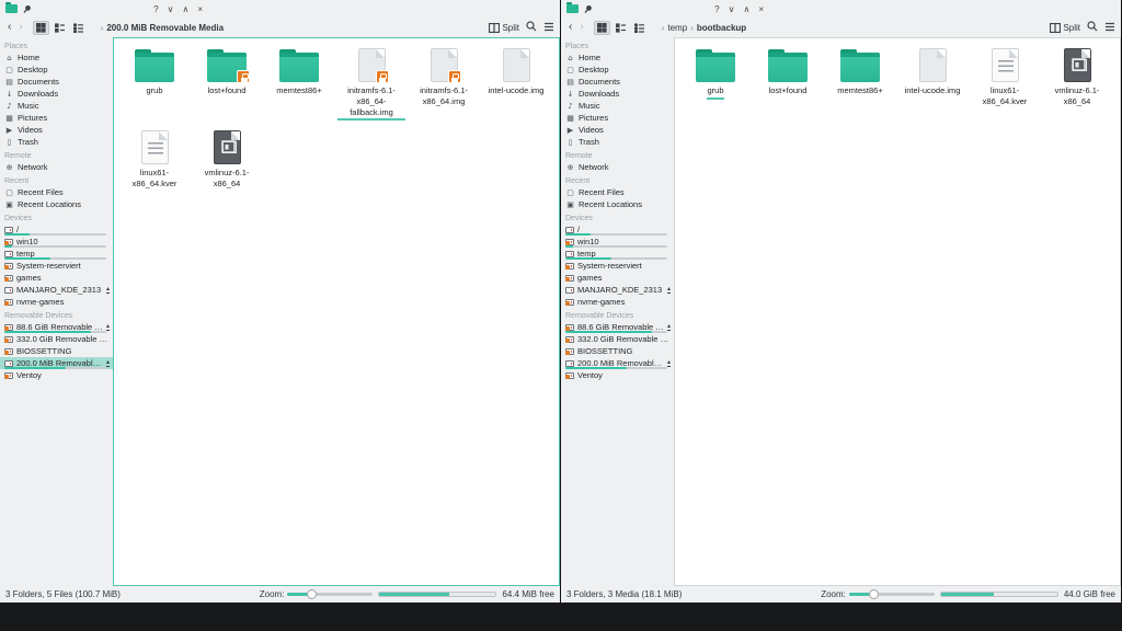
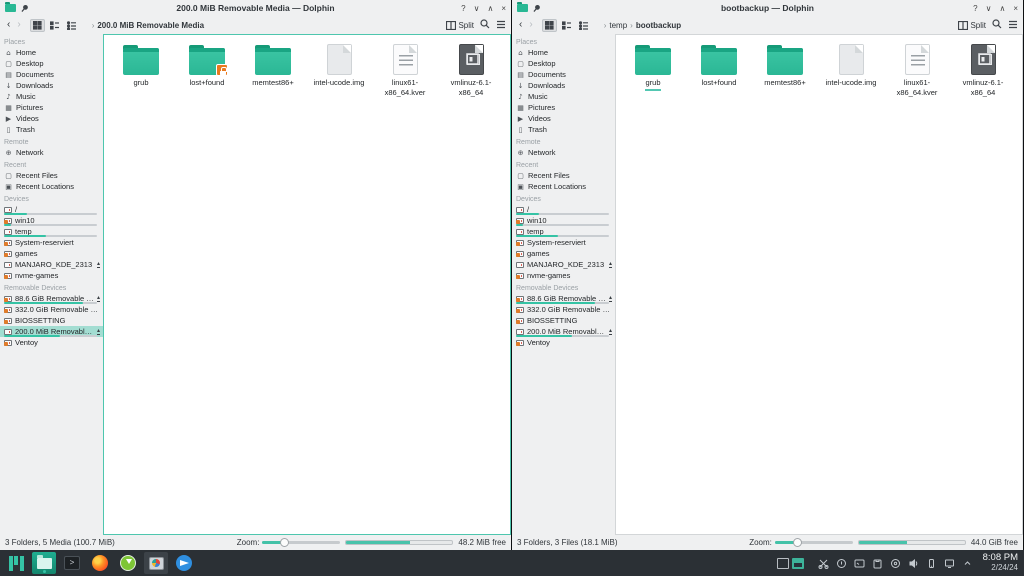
+ 200.0 MiB Removable Media — Dolphin
  ?
  ∨
  ∧
  ×
  ‹
  ›
  ›
  200.0 MiB Removable Media
  Split
  ⌂
  Home
  ▢
  Desktop
  ▤
  Documents
  ↓
  Downloads
  ♪
  Music
  ▦
  Pictures
  ▶
  Videos
  ▯
  Trash
  ⊕
  Network
  ▢
  Recent Files
  ▣
  Recent Locations
  /
  win10
  temp
  System-reserviert
  games
  MANJARO_KDE_2313
  nvme-games
  88.6 GiB Removable M
  332.0 GiB Removable Me
  BIOSSETTING
  200.0 MiB Removable .
  Ventoy
  grub
  lost+found
  memtest86+
- initramfs-6.1-x86_64-fallback.img
- initramfs-6.1-x86_64.img
  intel-ucode.img
  linux61-x86_64.kver
  vmlinuz-6.1-x86_64
- 3 Folders, 5 Files (100.7 MiB)
+ 3 Folders, 5 Media (100.7 MiB)
  Zoom:
- 64.4 MiB free
+ 48.2 MiB free
+ bootbackup — Dolphin
  ?
  ∨
  ∧
  ×
  ‹
  ›
  ›
  temp
  ›
  bootbackup
  Split
  ⌂
  Home
  ▢
  Desktop
  ▤
  Documents
  ↓
  Downloads
  ♪
  Music
  ▦
  Pictures
  ▶
  Videos
  ▯
  Trash
  ⊕
  Network
  ▢
  Recent Files
  ▣
  Recent Locations
  /
  win10
  temp
  System-reserviert
  games
  MANJARO_KDE_2313
  nvme-games
  88.6 GiB Removable M
  332.0 GiB Removable Me
  BIOSSETTING
  200.0 MiB Removable .
  Ventoy
  grub
  lost+found
  memtest86+
  intel-ucode.img
  linux61-x86_64.kver
  vmlinuz-6.1-x86_64
- 3 Folders, 3 Media (18.1 MiB)
+ 3 Folders, 3 Files (18.1 MiB)
  Zoom:
  44.0 GiB free
+ >
+ 8:08 PM
+ 2/24/24
